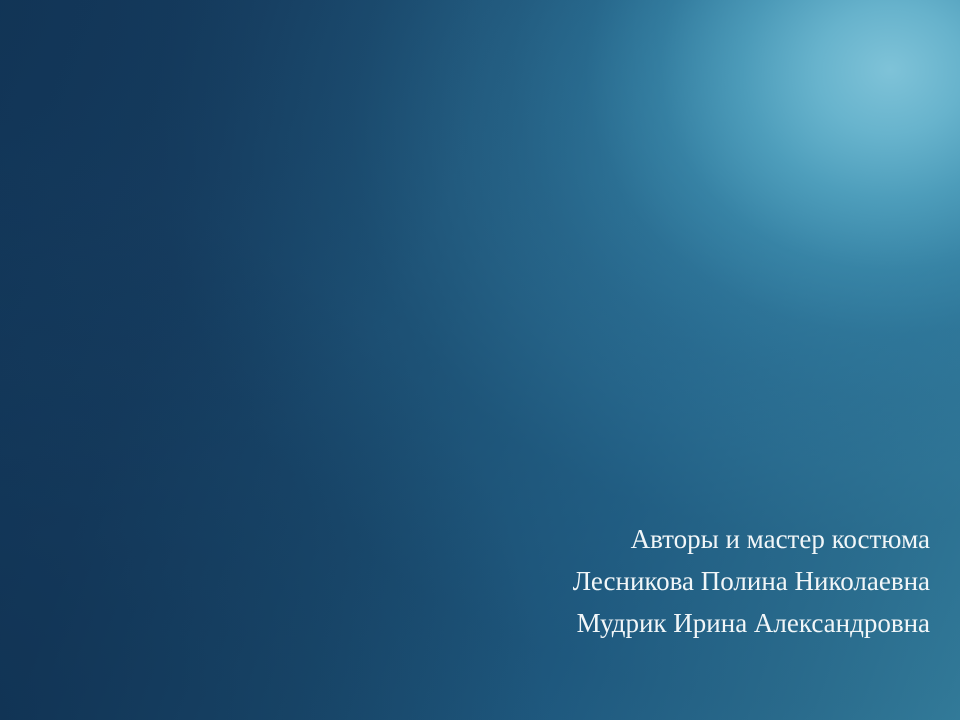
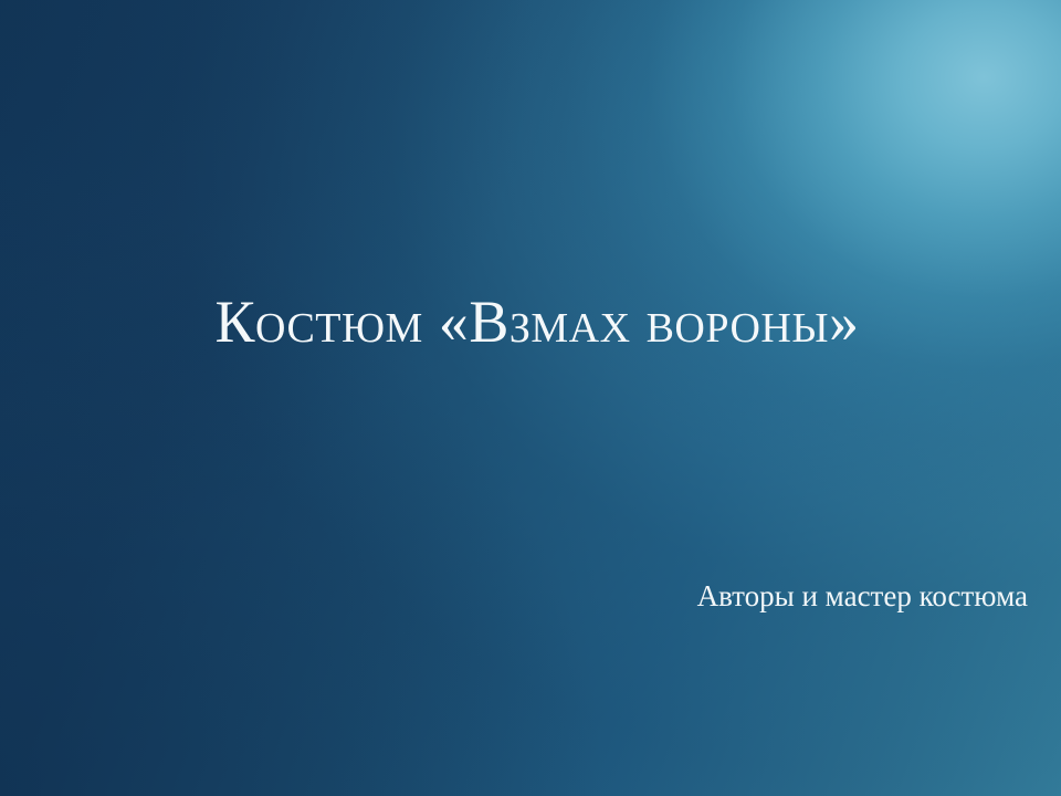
+ Костюм «Взмах вороны»
  Авторы и мастер костюма
- Лесникова Полина Николаевна
- Мудрик Ирина Александровна
